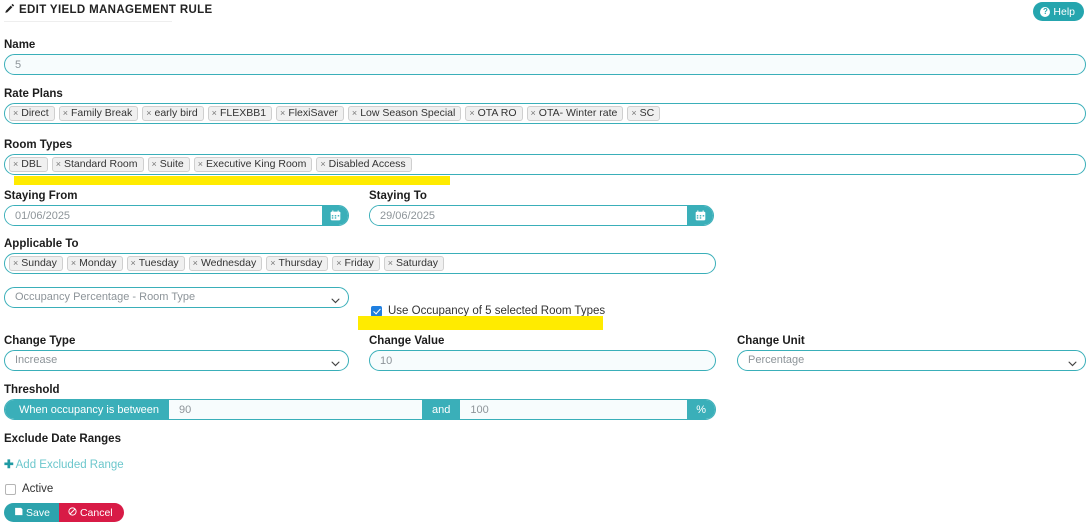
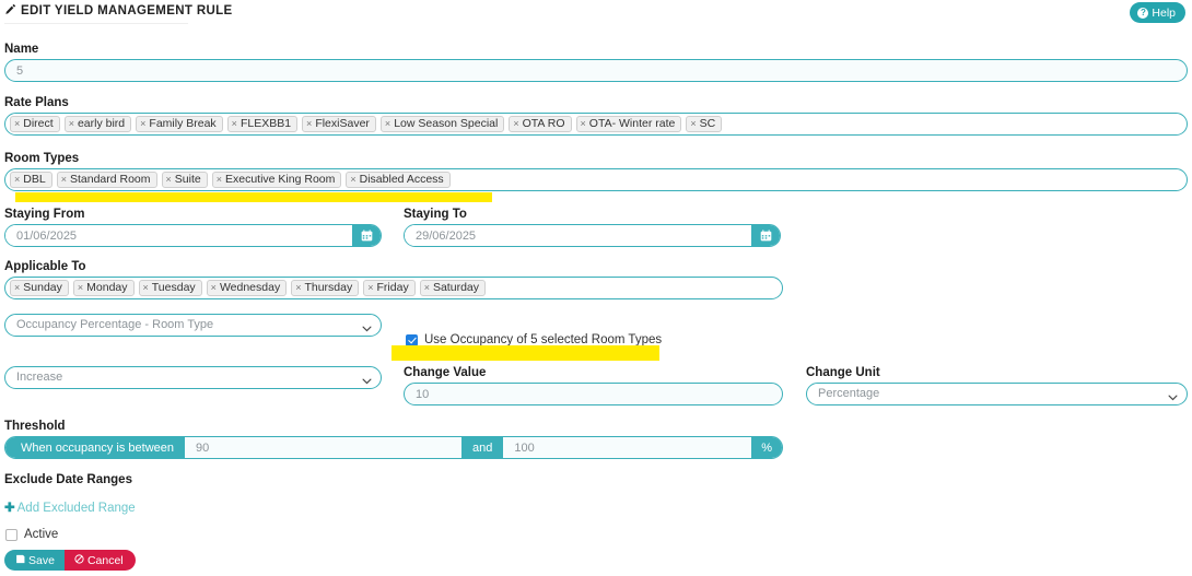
  EDIT YIELD MANAGEMENT RULE
  ?
  Help
  Name
  5
  Rate Plans
  ×
  Direct
  ×
- Family Break
+ early bird
  ×
- early bird
+ Family Break
  ×
  FLEXBB1
  ×
  FlexiSaver
  ×
  Low Season Special
  ×
  OTA RO
  ×
  OTA- Winter rate
  ×
  SC
  Room Types
  ×
  DBL
  ×
  Standard Room
  ×
  Suite
  ×
  Executive King Room
  ×
  Disabled Access
  Staying From
  01/06/2025
  Staying To
  29/06/2025
  Applicable To
  ×
  Sunday
  ×
  Monday
  ×
  Tuesday
  ×
  Wednesday
  ×
  Thursday
  ×
  Friday
  ×
  Saturday
  Occupancy Percentage - Room Type
  Use Occupancy of 5 selected Room Types
- Change Type
  Increase
  Change Value
  10
  Change Unit
  Percentage
  Threshold
  When occupancy is between
  90
  and
  100
  %
  Exclude Date Ranges
  ✚ Add Excluded Range
  Active
  Save
  Cancel
